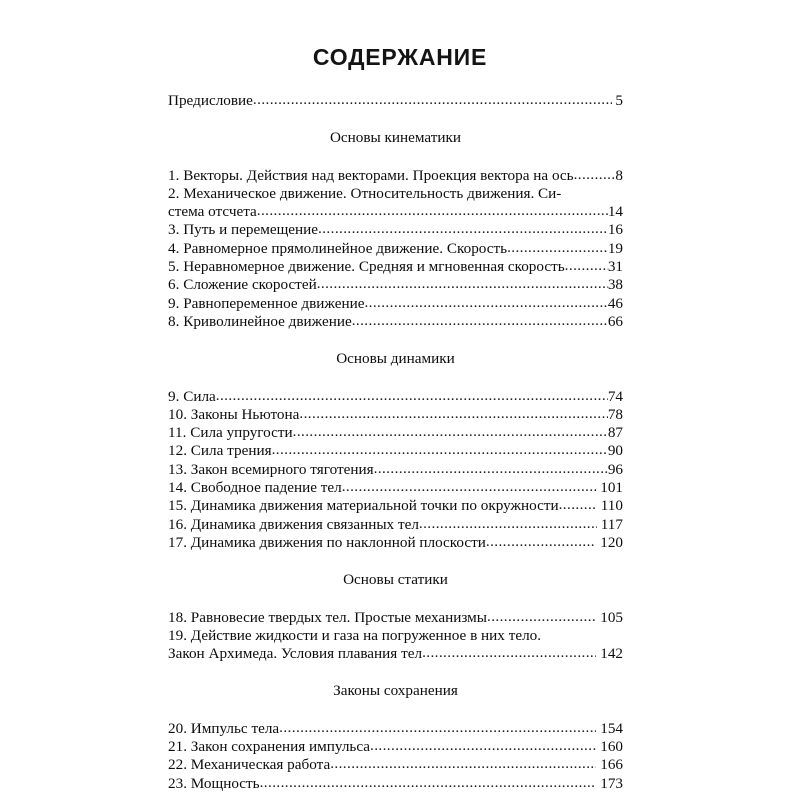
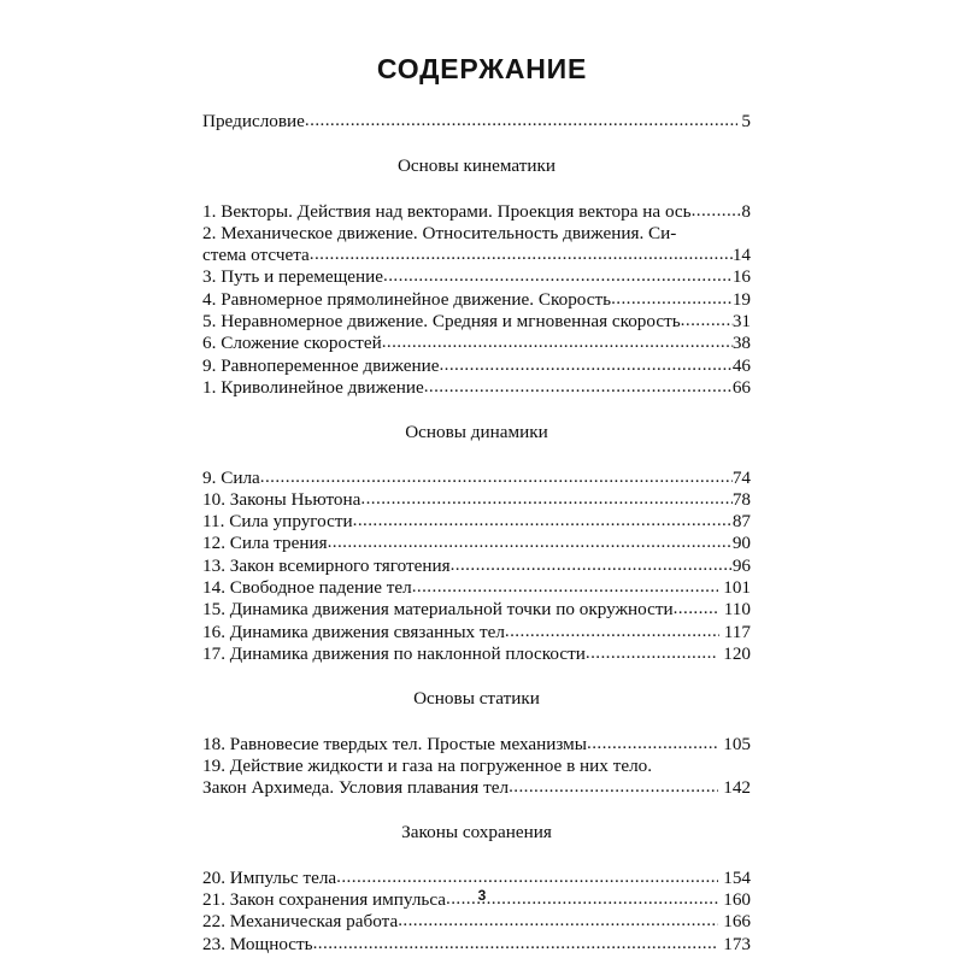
  СОДЕРЖАНИЕ
  Предисловие
  5
  Основы кинематики
  1. Векторы. Действия над векторами. Проекция вектора на ось
  8
  2. Механическое движение. Относительность движения. Си-
  стема отсчета
  14
  3. Путь и перемещение
  16
  4. Равномерное прямолинейное движение. Скорость
  19
  5. Неравномерное движение. Средняя и мгновенная скорость
  31
  6. Сложение скоростей
  38
  9. Равнопеременное движение
  46
- 8. Криволинейное движение
+ 1. Криволинейное движение
  66
  Основы динамики
  9. Сила
  74
  10. Законы Ньютона
  78
  11. Сила упругости
  87
  12. Сила трения
  90
  13. Закон всемирного тяготения
  96
  14. Свободное падение тел
  101
  15. Динамика движения материальной точки по окружности
  110
  16. Динамика движения связанных тел
  117
  17. Динамика движения по наклонной плоскости
  120
  Основы статики
  18. Равновесие твердых тел. Простые механизмы
  105
  19. Действие жидкости и газа на погруженное в них тело.
  Закон Архимеда. Условия плавания тел
  142
  Законы сохранения
  20. Импульс тела
  154
  21. Закон сохранения импульса
  160
  22. Механическая работа
  166
  23. Мощность
  173
+ 3
